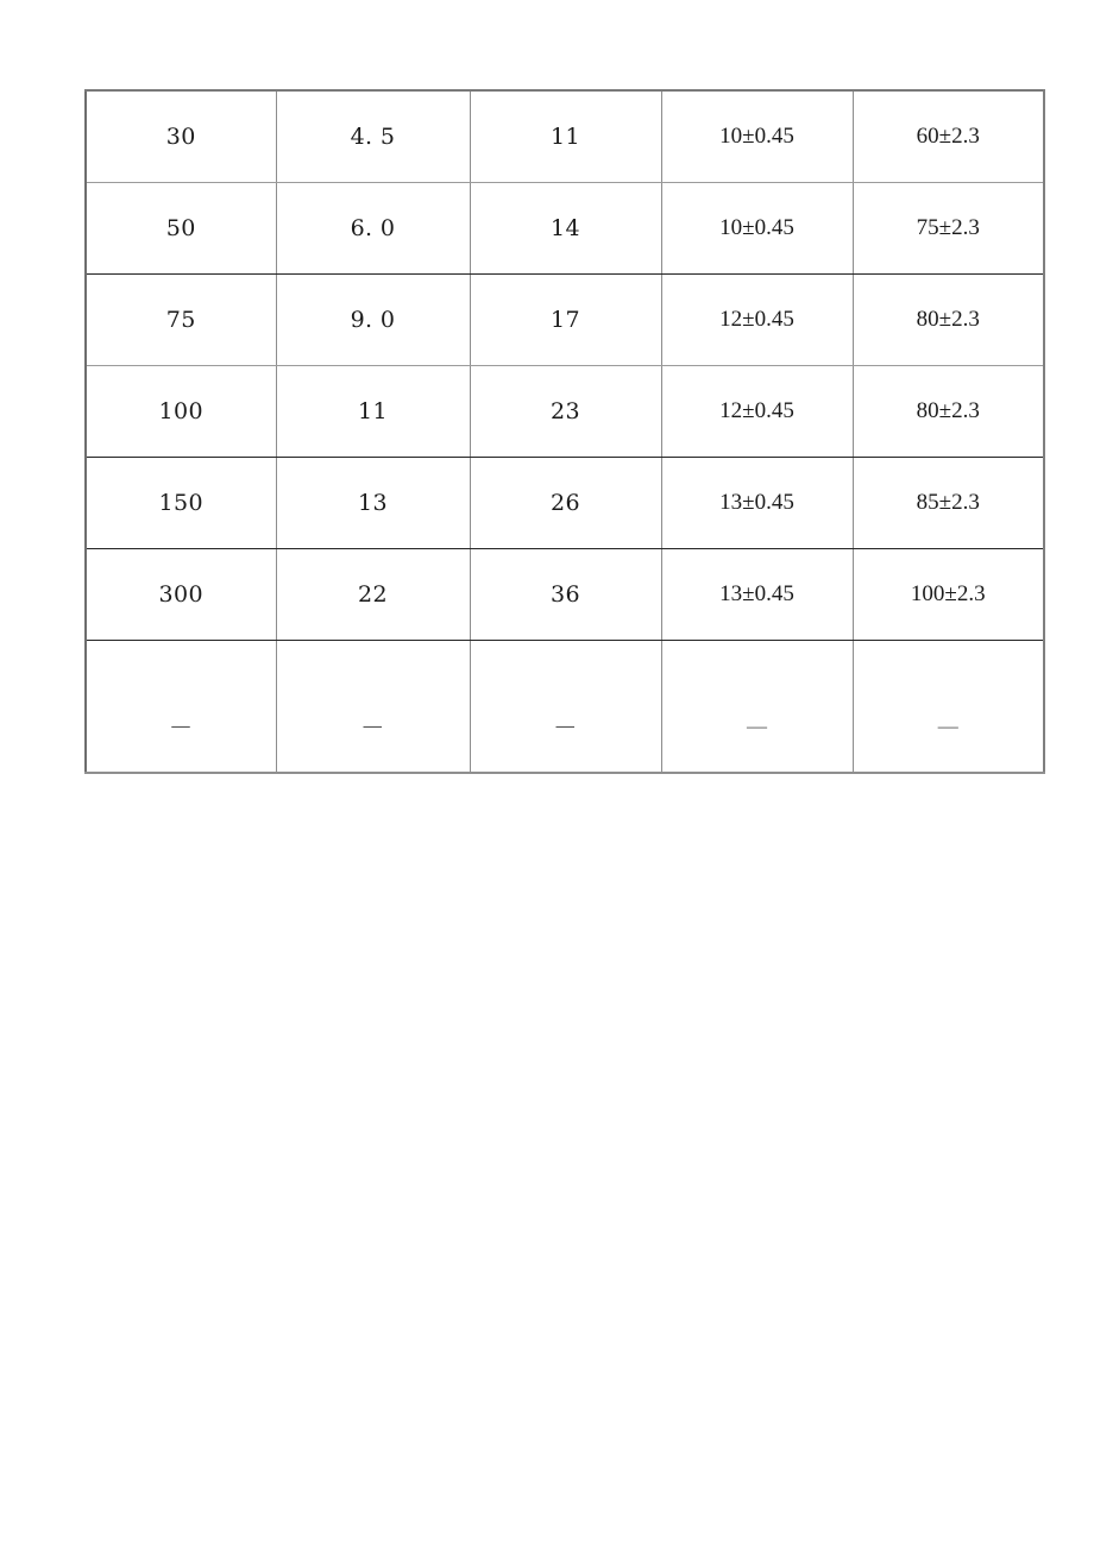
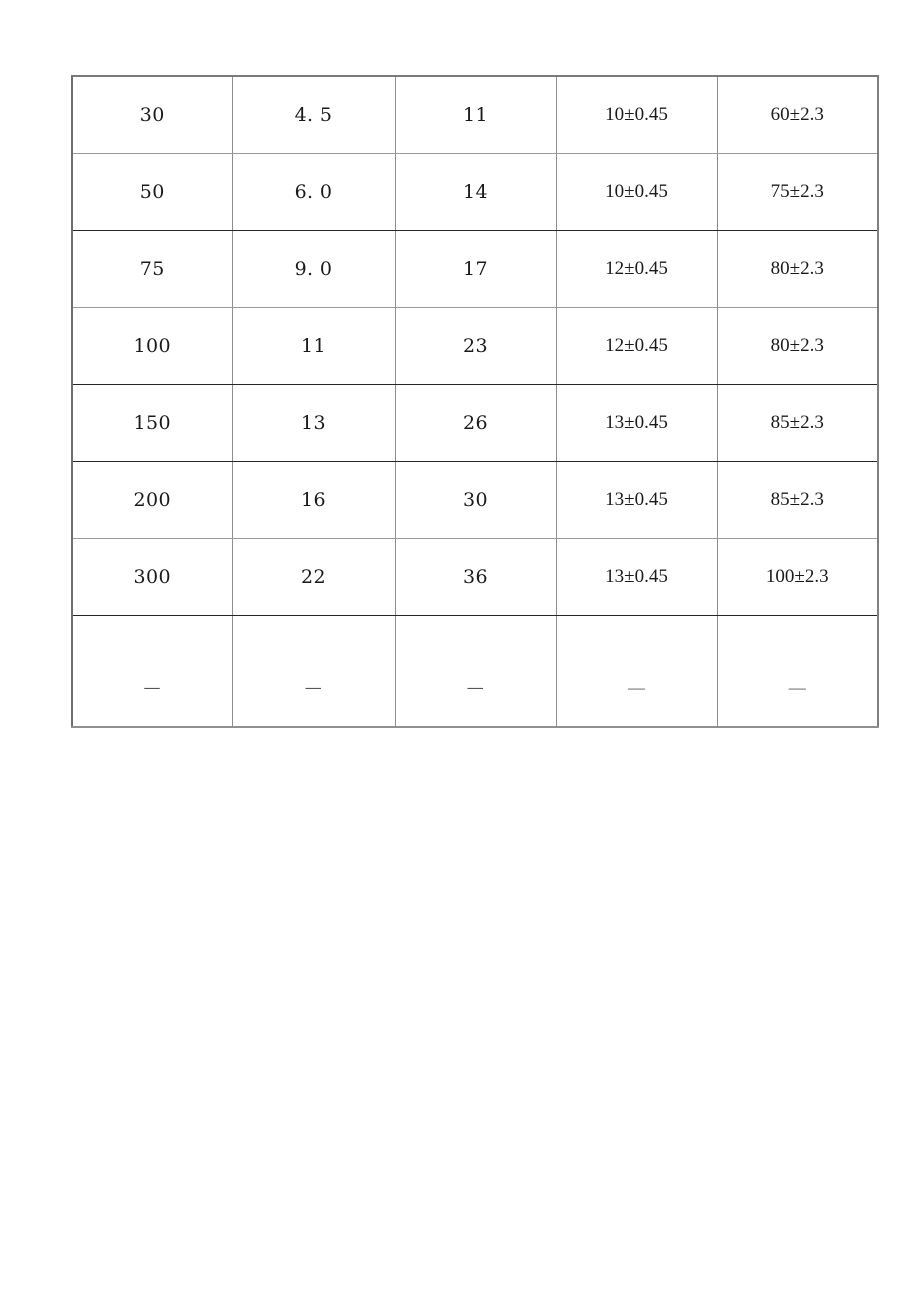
  30	4. 5	11	10±0.45	60±2.3
  50	6. 0	14	10±0.45	75±2.3
  75	9. 0	17	12±0.45	80±2.3
  100	11	23	12±0.45	80±2.3
  150	13	26	13±0.45	85±2.3
+ 200	16	30	13±0.45	85±2.3
  300	22	36	13±0.45	100±2.3
  —	—	—	—	—
